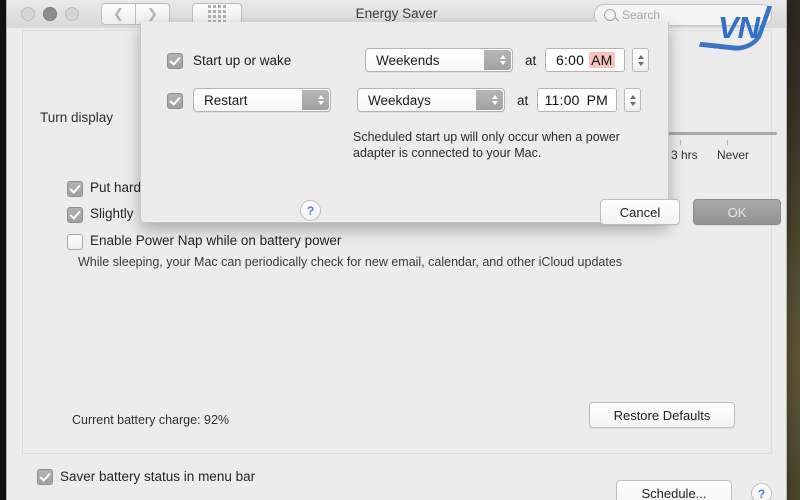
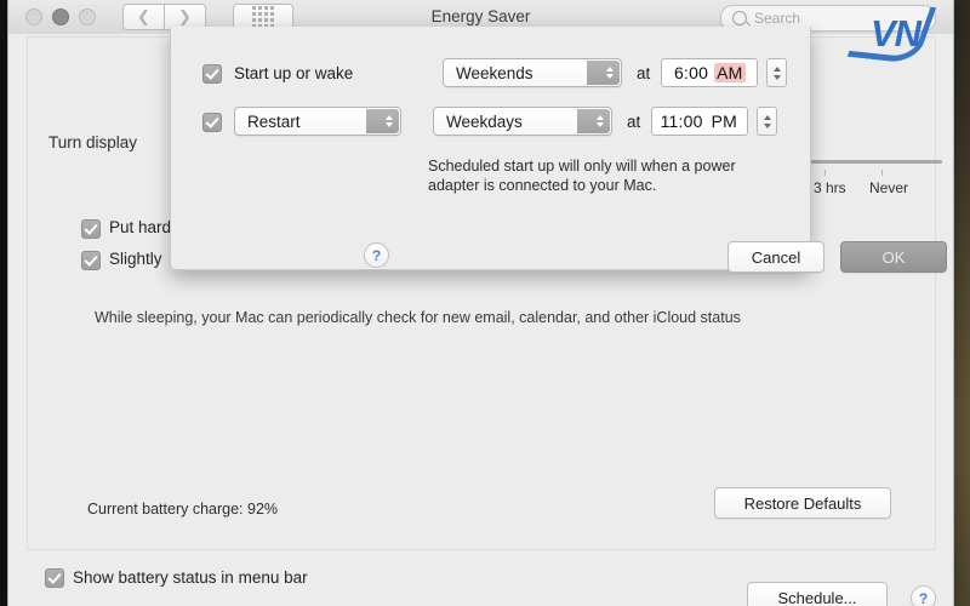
  ❮
  ❯
  Energy Saver
  Search
  Turn display
  3 hrs
  Never
  Put hard
  Slightly
- Enable Power Nap while on battery power
- While sleeping, your Mac can periodically check for new email, calendar, and other iCloud updates
+ While sleeping, your Mac can periodically check for new email, calendar, and other iCloud status
  Current battery charge: 92%
  Restore Defaults
- Saver battery status in menu bar
+ Show battery status in menu bar
  Schedule...
  ?
  Start up or wake
  Weekends
  at
  6:00
  AM
  Restart
  Weekdays
  at
  11:00
  PM
- Scheduled start up will only occur when a power adapter is connected to your Mac.
+ Scheduled start up will only will when a power adapter is connected to your Mac.
  ?
  Cancel
  OK
  VN
